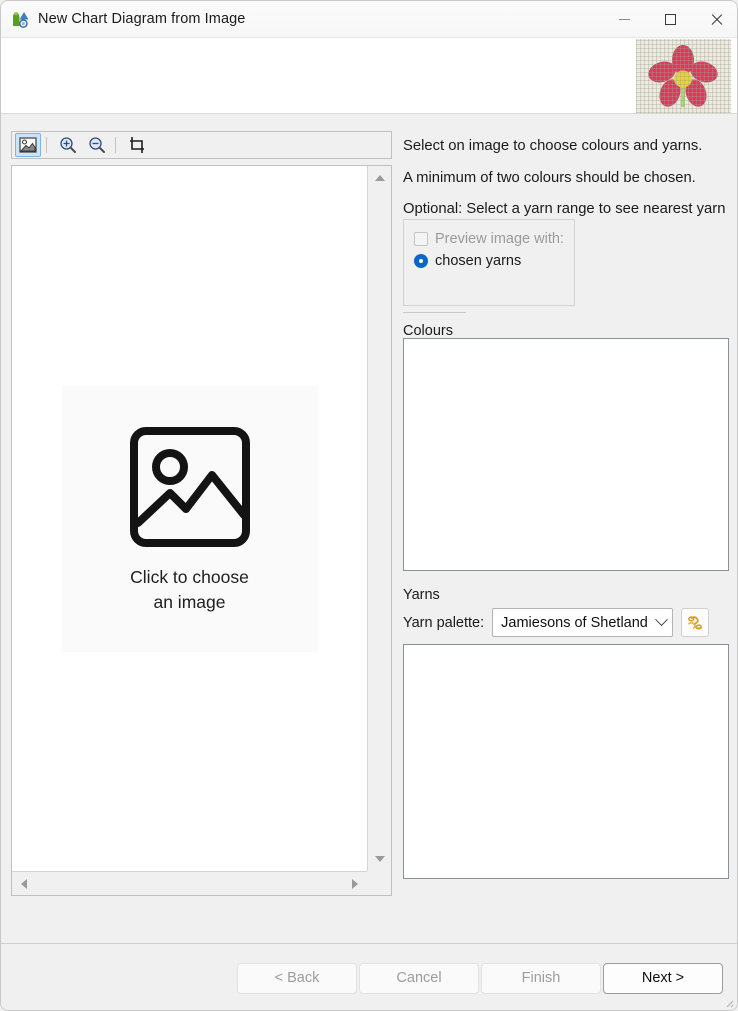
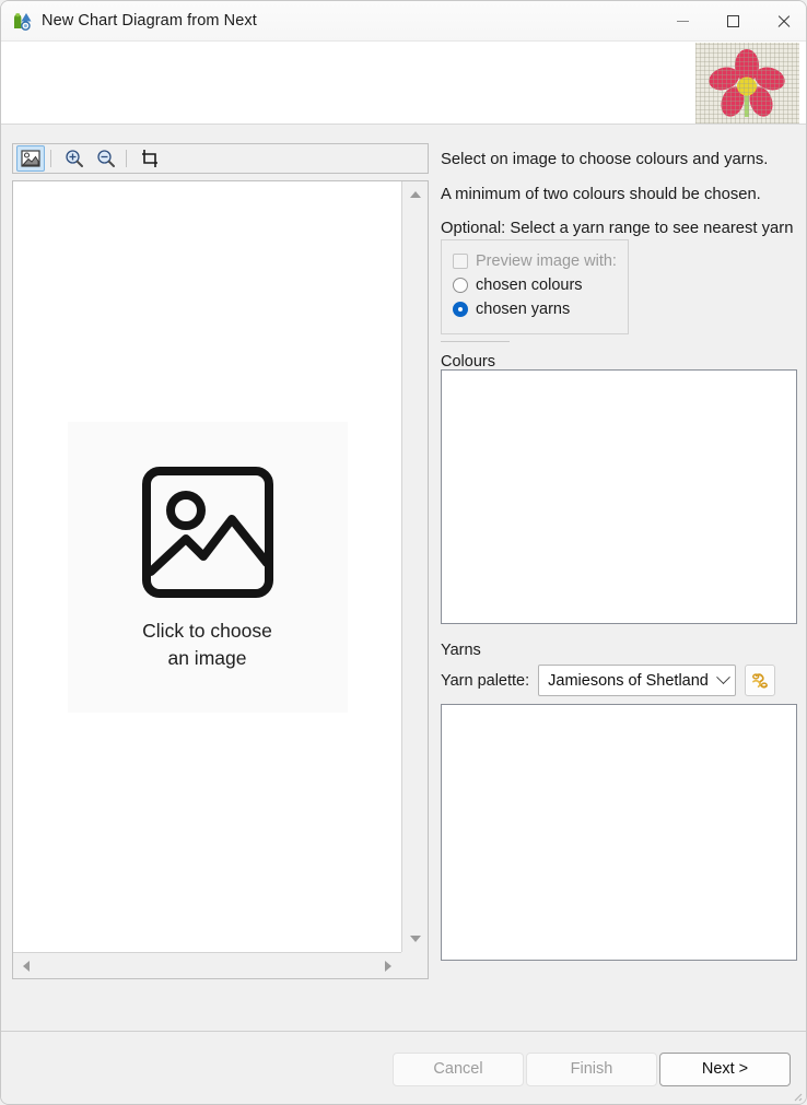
- New Chart Diagram from Image
+ New Chart Diagram from Next
  Click to choose
  an image
  Select on image to choose colours and yarns.
  A minimum of two colours should be chosen.
  Optional: Select a yarn range to see nearest yarn
  Preview image with:
+ chosen colours
  chosen yarns
  Colours
  Yarns
  Yarn palette:
  Jamiesons of Shetland
- < Back
  Cancel
  Finish
  Next >
